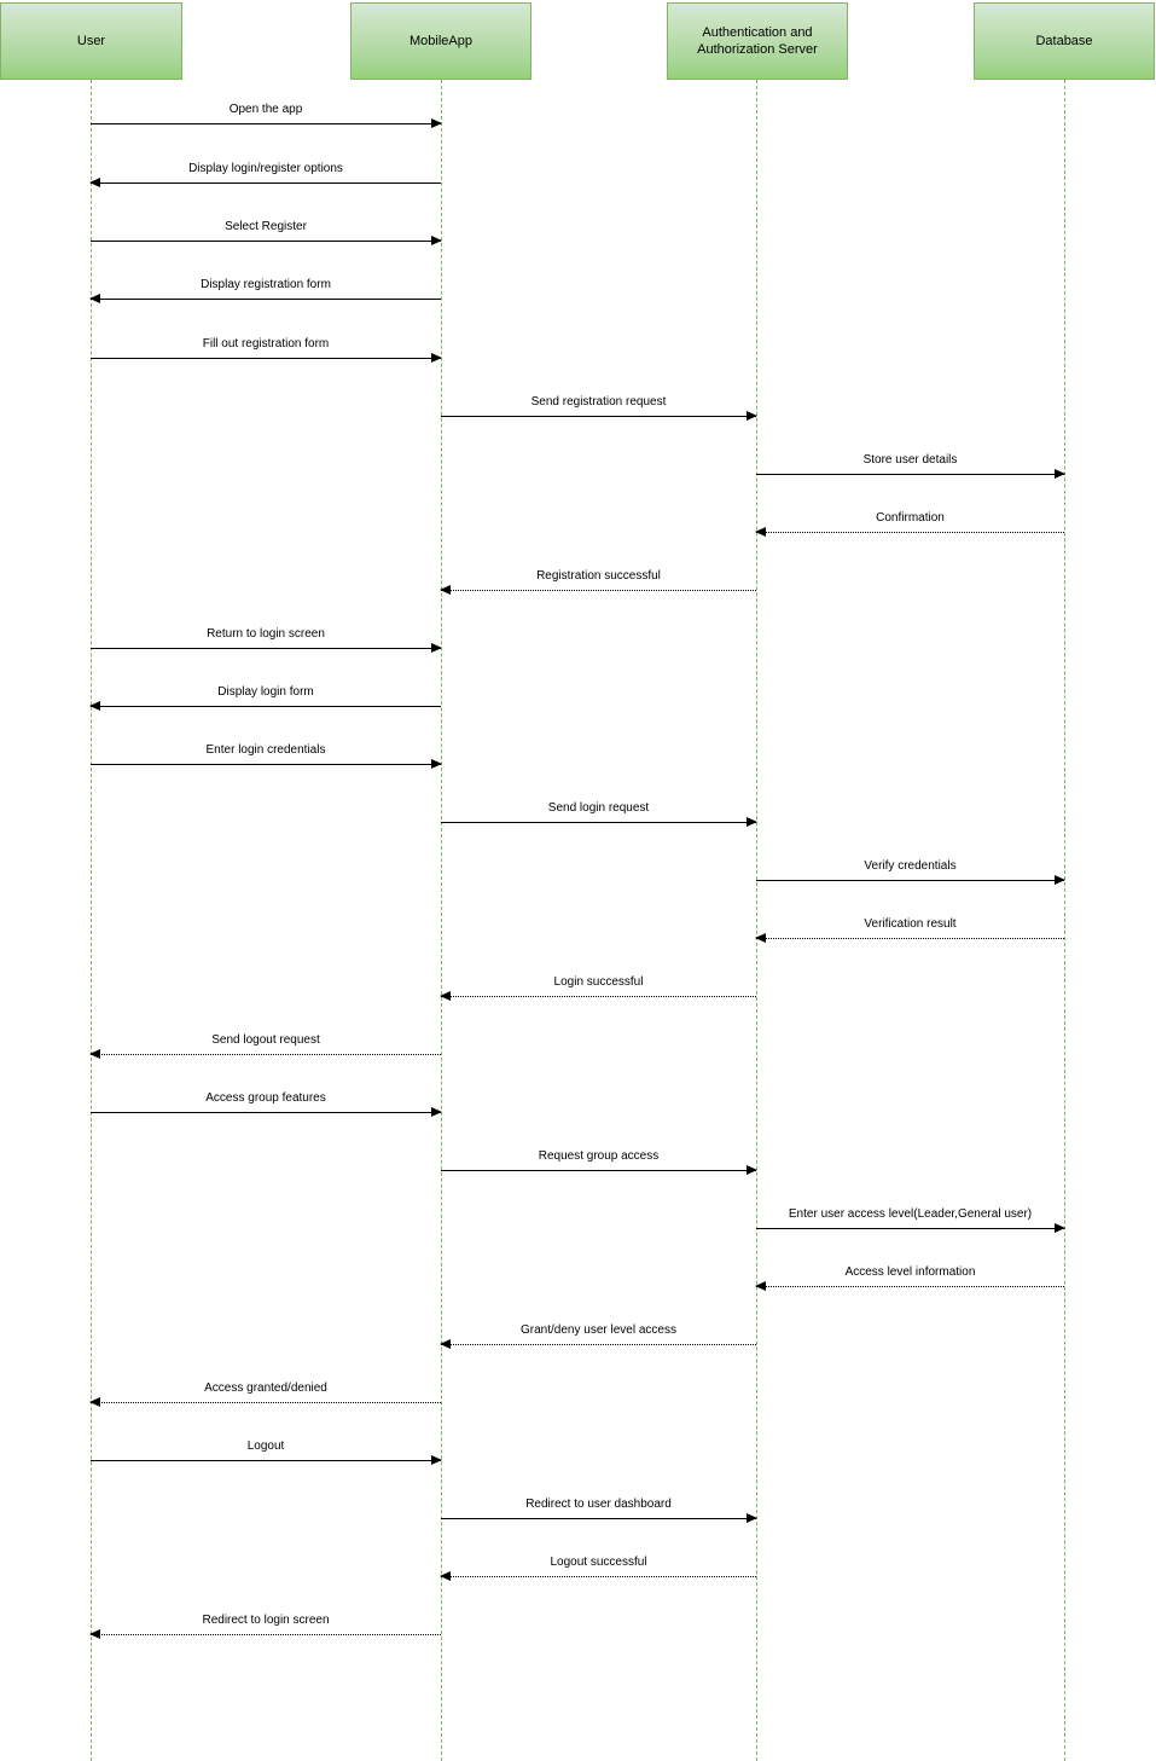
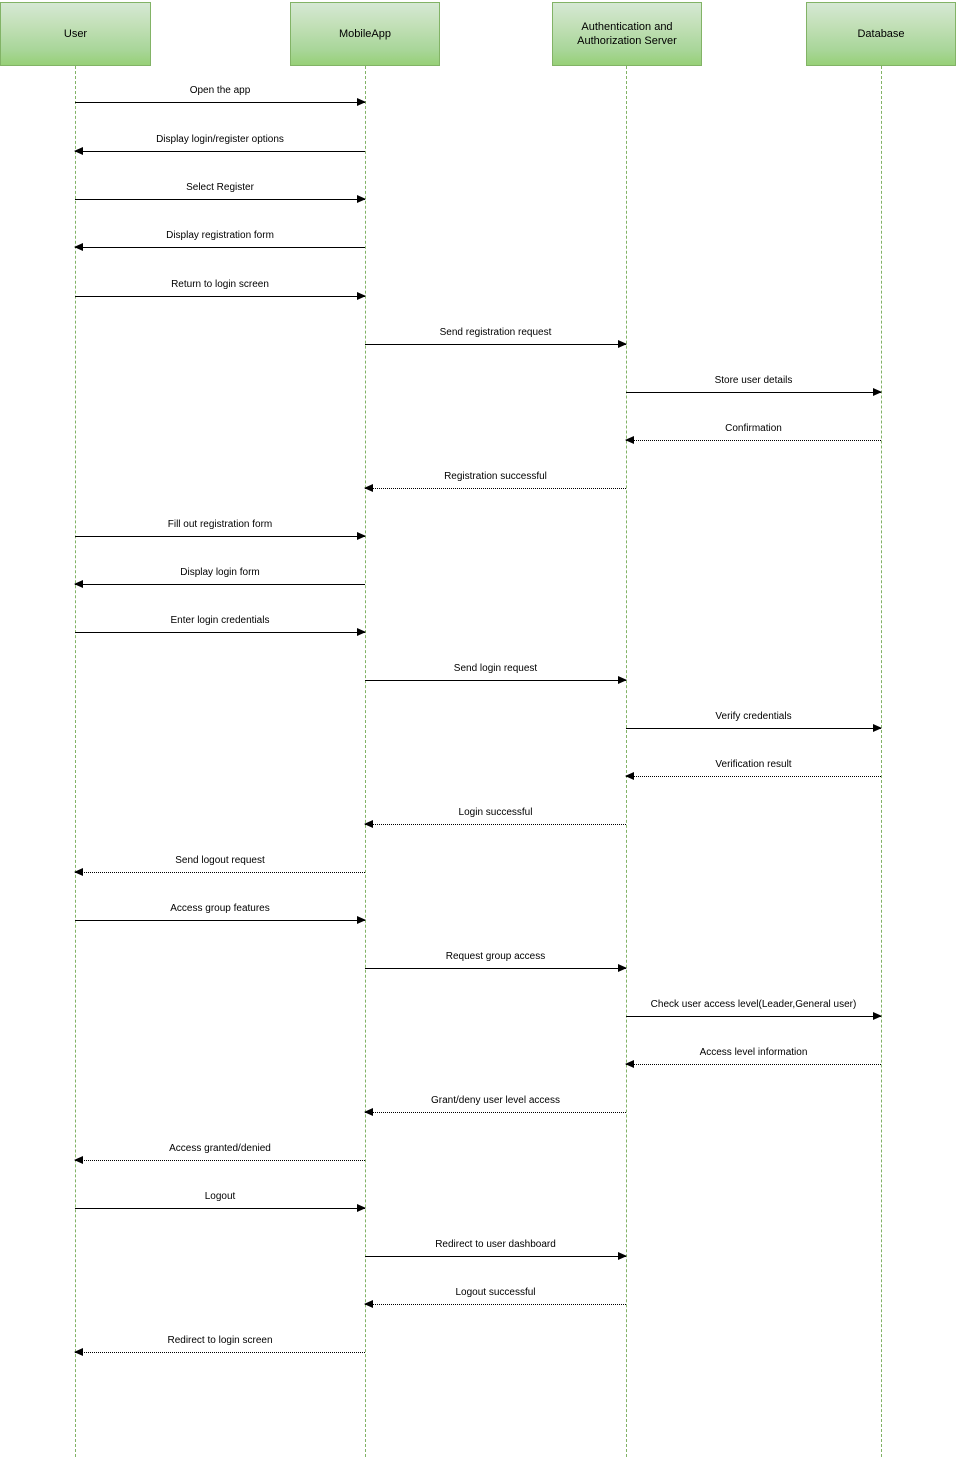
  User
  MobileApp
  Authentication and
  Authorization Server
  Database
  Open the app
  Display login/register options
  Select Register
  Display registration form
- Fill out registration form
+ Return to login screen
  Send registration request
  Store user details
  Confirmation
  Registration successful
- Return to login screen
+ Fill out registration form
  Display login form
  Enter login credentials
  Send login request
  Verify credentials
  Verification result
  Login successful
  Send logout request
  Access group features
  Request group access
- Enter user access level(Leader,General user)
+ Check user access level(Leader,General user)
  Access level information
  Grant/deny user level access
  Access granted/denied
  Logout
  Redirect to user dashboard
  Logout successful
  Redirect to login screen
